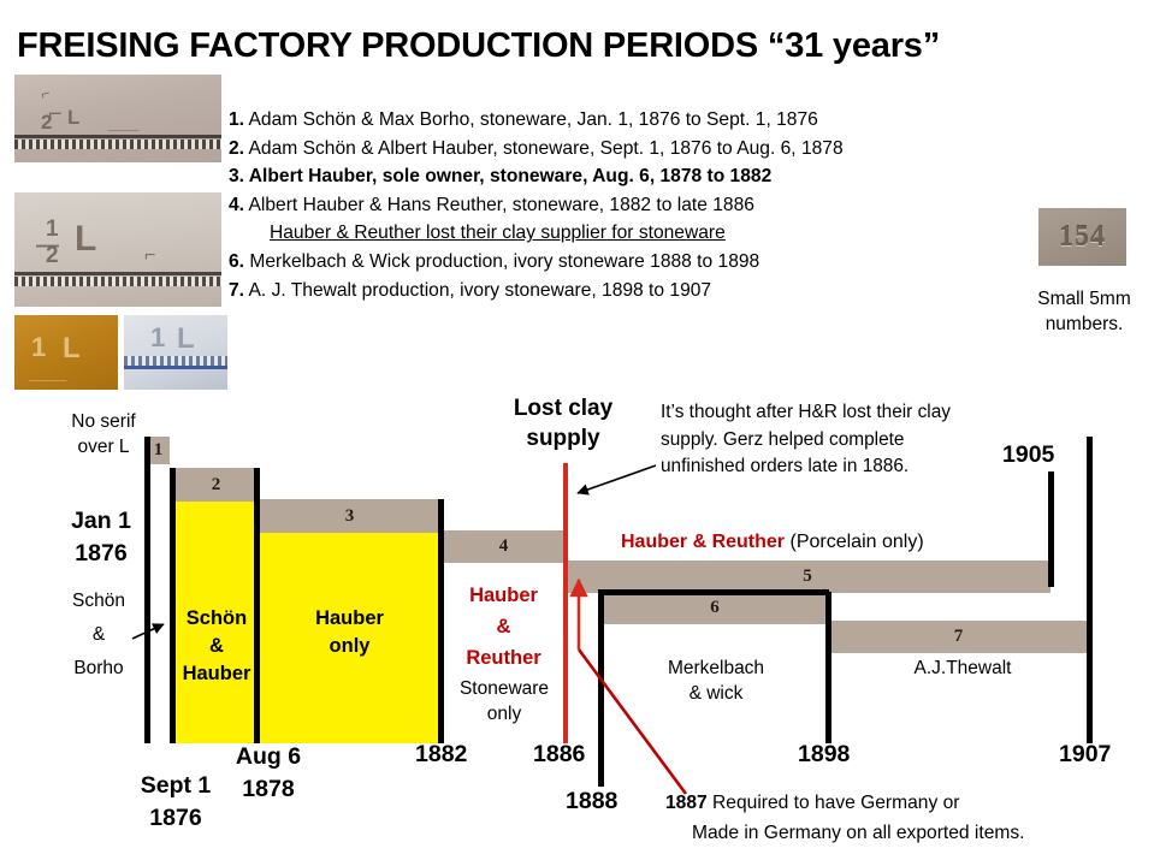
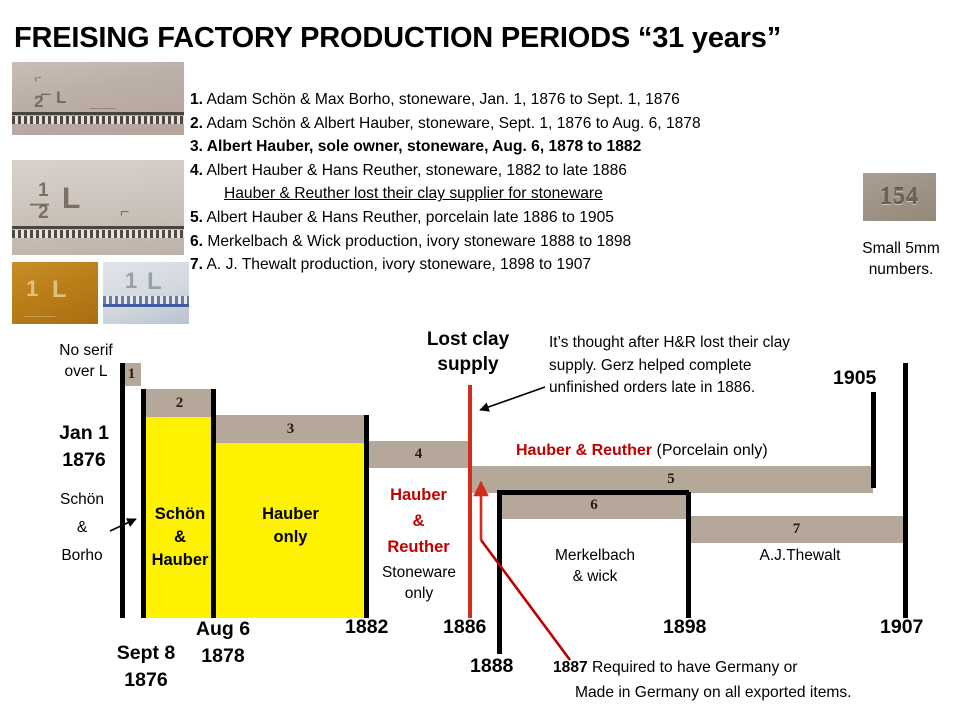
  FREISING FACTORY PRODUCTION PERIODS “31 years”
  ⌐
  2
  L
  ___
  1
  —
  2
  L
  ⌐
  1
  L
  ____
  1
  L
  154
  Small 5mm
  numbers.
  1. Adam Schön & Max Borho, stoneware, Jan. 1, 1876 to Sept. 1, 1876
  2. Adam Schön & Albert Hauber, stoneware, Sept. 1, 1876 to Aug. 6, 1878
  3. Albert Hauber, sole owner, stoneware, Aug. 6, 1878 to 1882
  4. Albert Hauber & Hans Reuther, stoneware, 1882 to late 1886
  Hauber & Reuther lost their clay supplier for stoneware
+ 5. Albert Hauber & Hans Reuther, porcelain late 1886 to 1905
  6. Merkelbach & Wick production, ivory stoneware 1888 to 1898
  7. A. J. Thewalt production, ivory stoneware, 1898 to 1907
  1
  2
  3
  4
  5
  6
  7
  Schön
  &
  Hauber
  Hauber
  only
  No serif
  over L
  Jan 1
  1876
  Schön
  &
  Borho
  Hauber
  &
  Reuther
  Stoneware
  only
  Lost clay
  supply
  It’s thought after H&R lost their clay supply. Gerz helped complete unfinished orders late in 1886.
  Hauber & Reuther (Porcelain only)
  Merkelbach
  & wick
  A.J.Thewalt
- Sept 1
+ Sept 8
  1876
  Aug 6
  1878
  1882
  1886
  1888
  1898
  1905
  1907
  1887 Required to have Germany or
  Made in Germany on all exported items.
